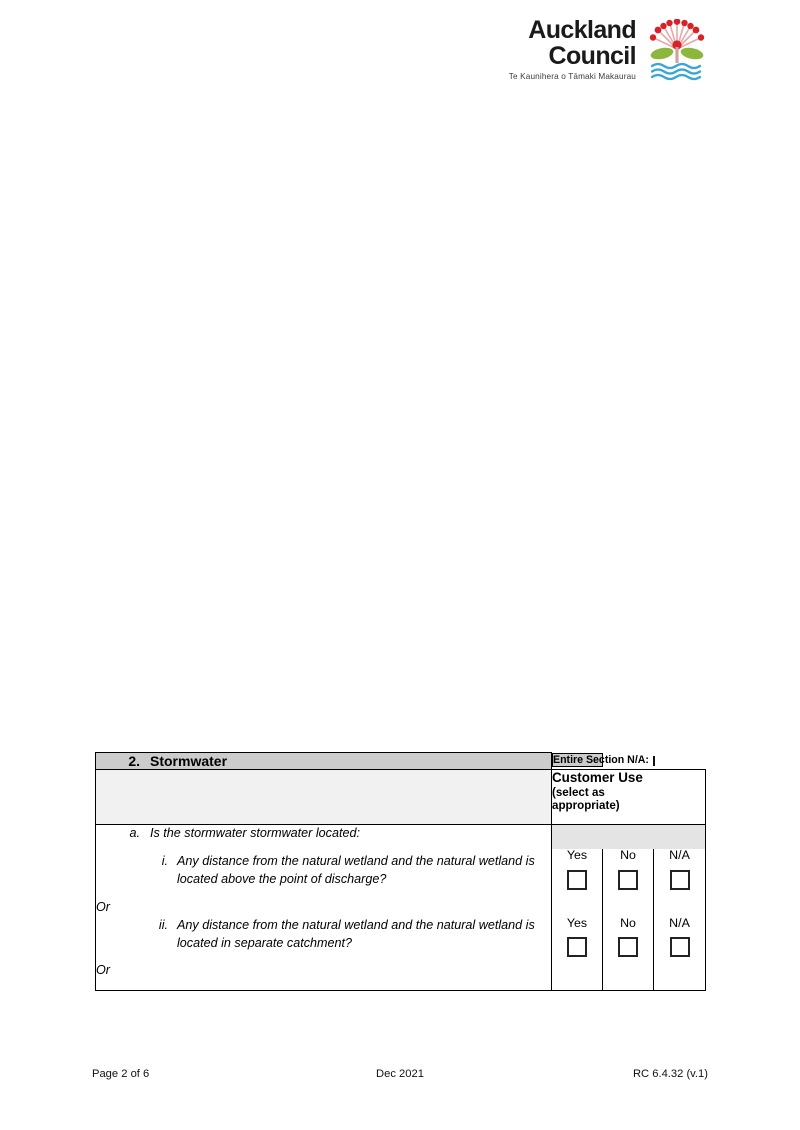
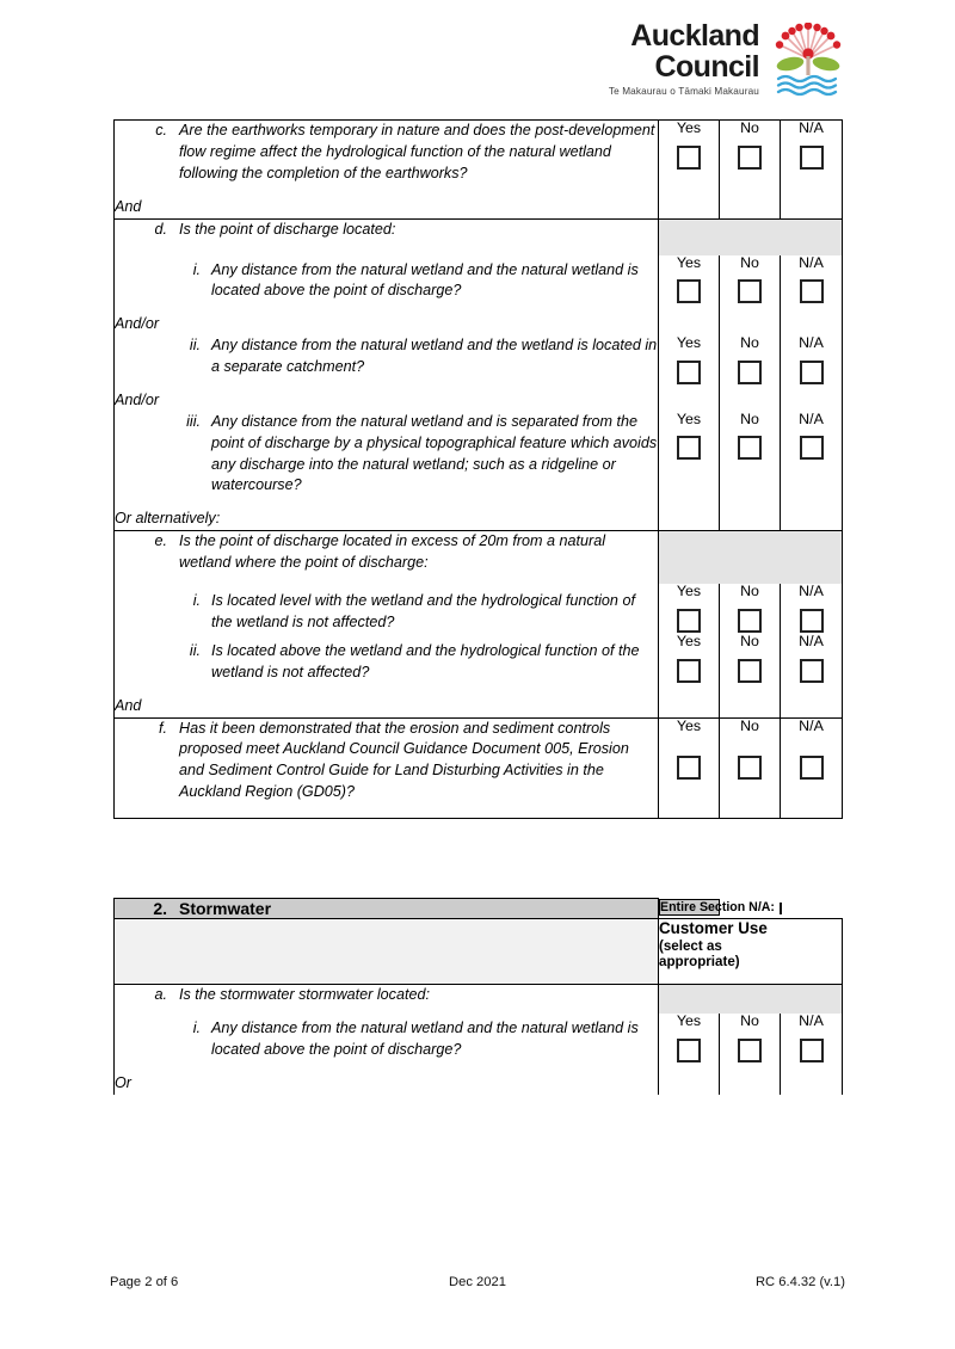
  Auckland
  Council
- Te Kaunihera o Tāmaki Makaurau
+ Te Makaurau o Tāmaki Makaurau
+ c. Are the earthworks temporary in nature and does the post-development flow regime affect the hydrological function of the natural wetland following the completion of the earthworks? And	Yes	No	N/A
+ d. Is the point of discharge located:
+ i. Any distance from the natural wetland and the natural wetland is located above the point of discharge? And/or	Yes	No	N/A
+ ii. Any distance from the natural wetland and the wetland is located in a separate catchment? And/or	Yes	No	N/A
+ iii. Any distance from the natural wetland and is separated from the point of discharge by a physical topographical feature which avoids any discharge into the natural wetland; such as a ridgeline or watercourse? Or alternatively:	Yes	No	N/A
+ e. Is the point of discharge located in excess of 20m from a natural wetland where the point of discharge:
+ i. Is located level with the wetland and the hydrological function of the wetland is not affected?	Yes	No	N/A
+ ii. Is located above the wetland and the hydrological function of the wetland is not affected? And	Yes	No	N/A
+ f. Has it been demonstrated that the erosion and sediment controls proposed meet Auckland Council Guidance Document 005, Erosion and Sediment Control Guide for Land Disturbing Activities in the Auckland Region (GD05)?	Yes	No	N/A
  2. Stormwater	Entire Section N/A:
  	Customer Use (select as appropriate)
  a. Is the stormwater stormwater located:
  i. Any distance from the natural wetland and the natural wetland is located above the point of discharge? Or	Yes	No	N/A
- ii. Any distance from the natural wetland and the natural wetland is located in separate catchment? Or	Yes	No	N/A
  Page 2 of 6
  Dec 2021
  RC 6.4.32 (v.1)
